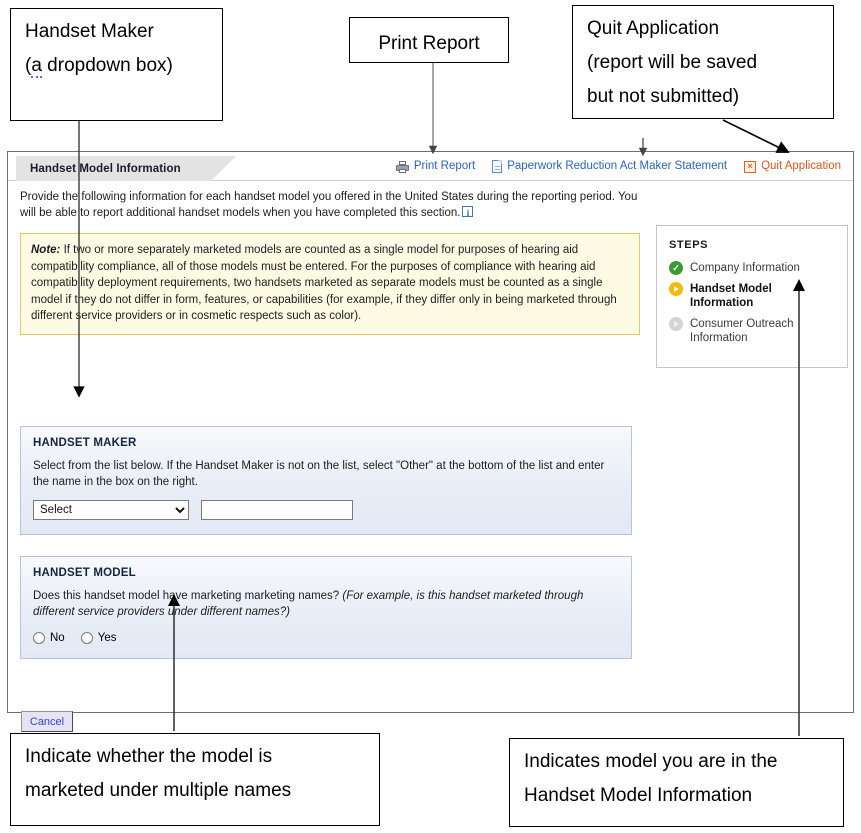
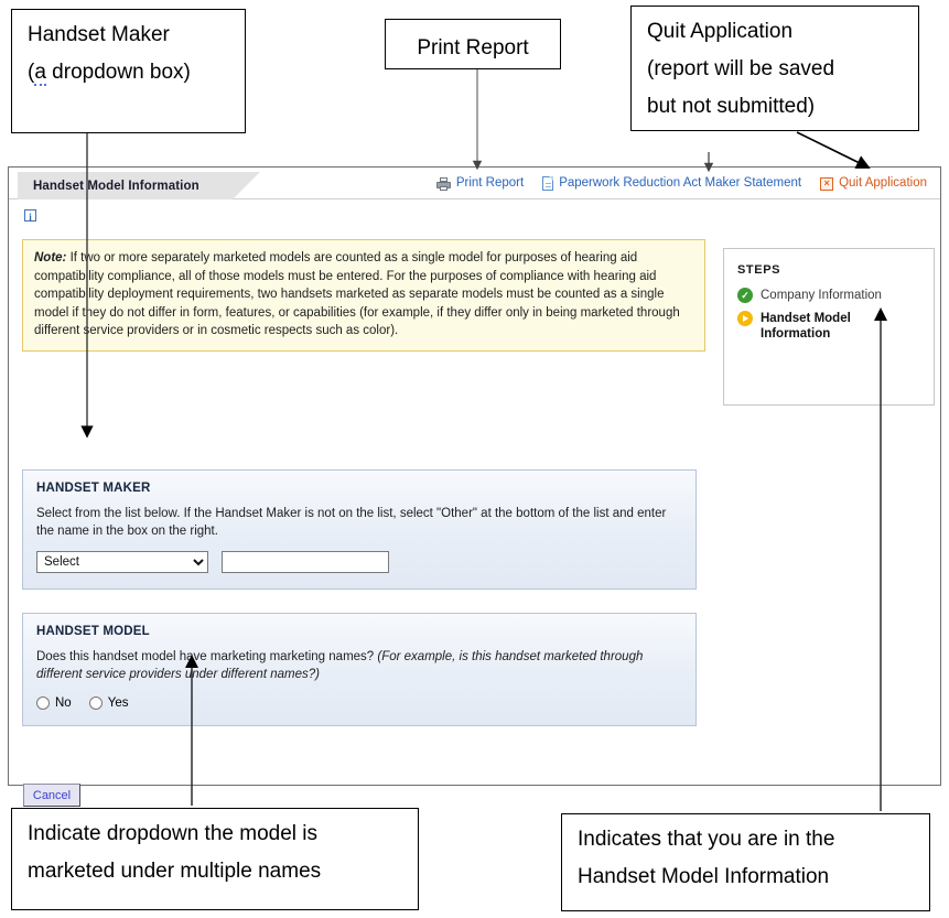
  Handset Maker
  (a dropdown box)
  Print Report
  Quit Application
  (report will be saved
  but not submitted)
- Indicate whether the model is
+ Indicate dropdown the model is
  marketed under multiple names
- Indicates model you are in the
+ Indicates that you are in the
  Handset Model Information
  Handset Model Information
  Print Report
  Paperwork Reduction Act Maker Statement
  ×
  Quit Application
- Provide the following information for each handset model you offered in the United States during the reporting period. You will be able to report additional handset models when you have completed this section.
  Note: If two or more separately marketed models are counted as a single model for purposes of hearing aid compatiblity compliance, all of those models must be entered. For the purposes of compliance with hearing aid compatiblity deployment requirements, two handsets marketed as separate models must be counted as a single model if they do not differ in form, features, or capabilities (for example, if they differ only in being marketed through differentervice providers or in cosmetic respects such as color).
  HANDSET MAKER
  Select from the list below. If the Handset Maker is not on the list, select "Other" at the bottom of the list and enter the name in the box on the right.
  Select
  HANDSET MODEL
  Does this handset model have marketing marketing names? (For example, is this handset marketed through different service providers under different names?)
  No
  Yes
  Cancel
  STEPS
  ✓
  Company Information
  Handset Model Information
- Consumer Outreach Information
